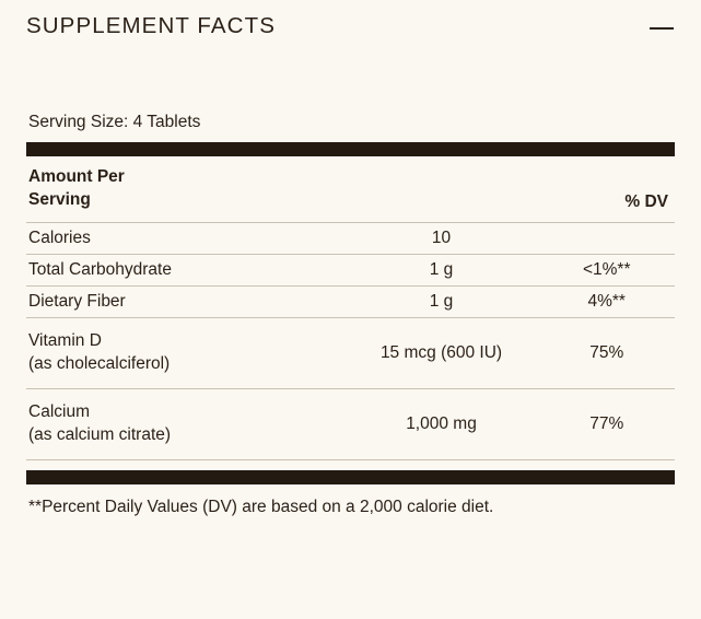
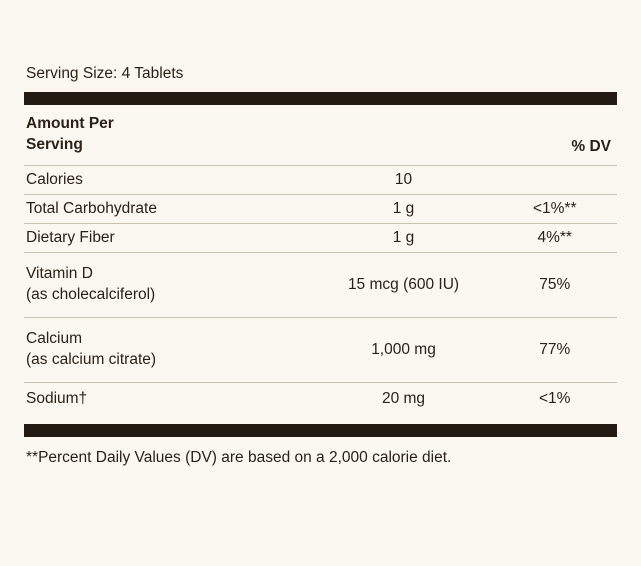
- SUPPLEMENT FACTS
  Serving Size: 4 Tablets
  Amount Per Serving		% DV
  Calories	10
  Total Carbohydrate	1 g	<1%**
  Dietary Fiber	1 g	4%**
  Vitamin D (as cholecalciferol)	15 mcg (600 IU)	75%
  Calcium (as calcium citrate)	1,000 mg	77%
+ Sodium†	20 mg	<1%
  **Percent Daily Values (DV) are based on a 2,000 calorie diet.
